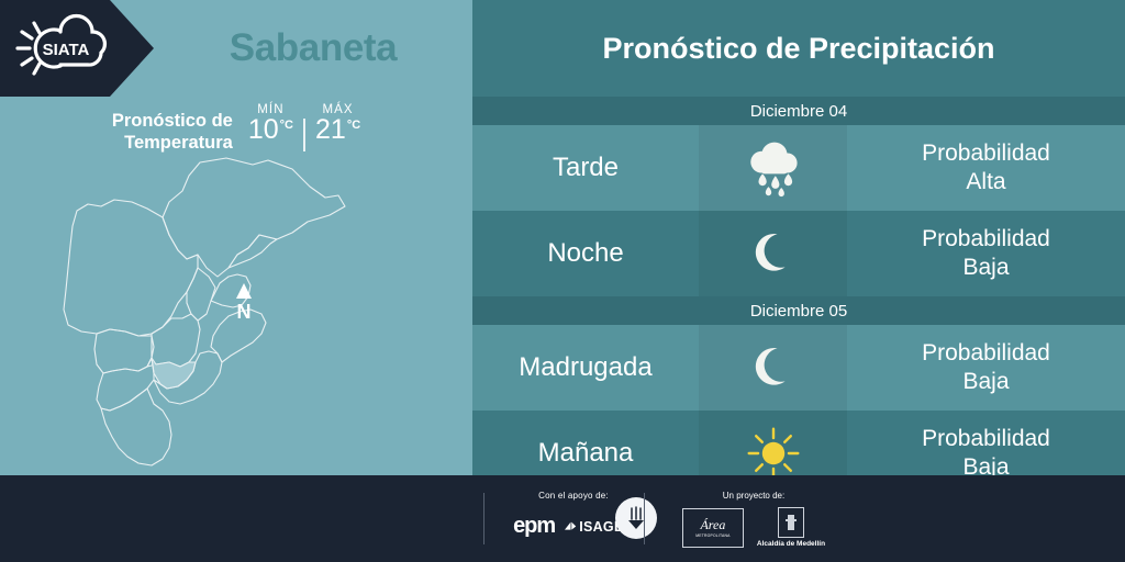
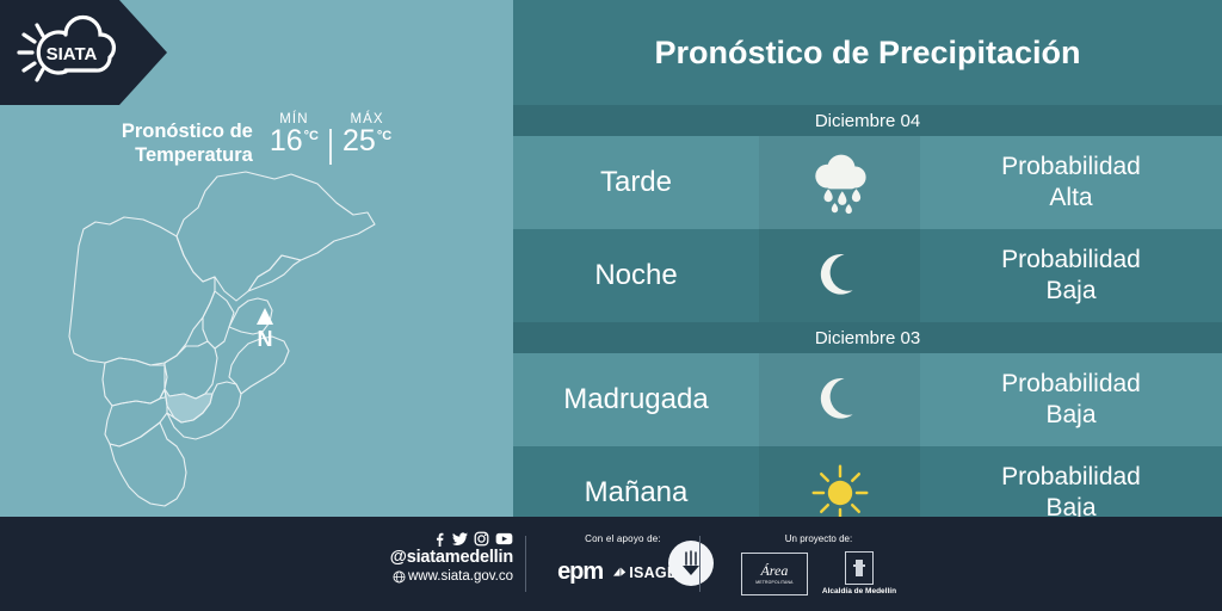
  SIATA
- Sabaneta
  Pronóstico de
  Temperatura
  MÍN
- 10°C
+ 16°C
  MÁX
- 21°C
+ 25°C
  N
  Pronóstico de Precipitación
  Diciembre 04
  Tarde
  Probabilidad
  Alta
  Noche
  Probabilidad
  Baja
- Diciembre 05
+ Diciembre 03
  Madrugada
  Probabilidad
  Baja
  Mañana
  Probabilidad
  Baja
+ @siatamedellin
+ www.siata.gov.co
  Con el apoyo de:
  epm
  Un proyecto de:
  Área
